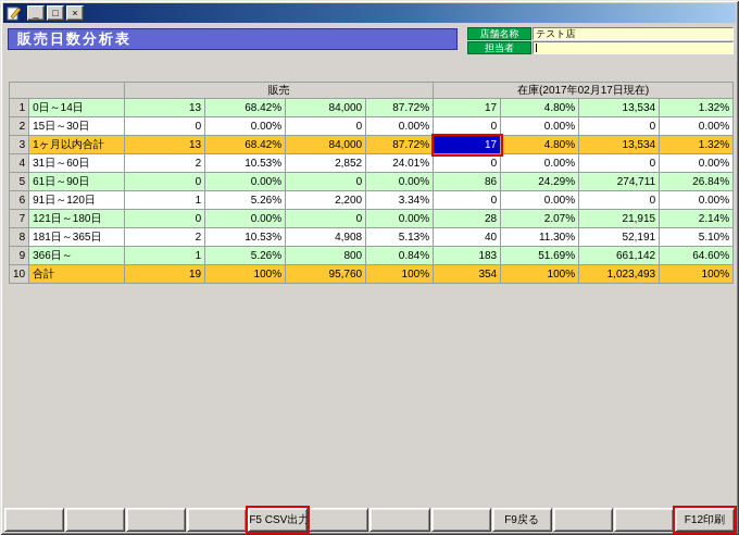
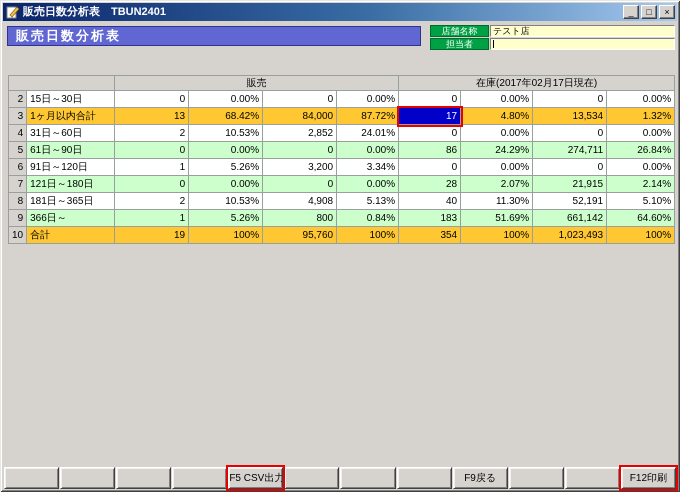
+ 販売日数分析表 TBUN2401
  _
  □
  ×
  販売日数分析表
  店舗名称
  テスト店
  担当者
  	販売	在庫(2017年02月17日現在)
- 1	0日～14日	13	68.42%	84,000	87.72%	17	4.80%	13,534	1.32%
  2	15日～30日	0	0.00%	0	0.00%	0	0.00%	0	0.00%
  3	1ヶ月以内合計	13	68.42%	84,000	87.72%	17	4.80%	13,534	1.32%
  4	31日～60日	2	10.53%	2,852	24.01%	0	0.00%	0	0.00%
  5	61日～90日	0	0.00%	0	0.00%	86	24.29%	274,711	26.84%
- 6	91日～120日	1	5.26%	2,200	3.34%	0	0.00%	0	0.00%
+ 6	91日～120日	1	5.26%	3,200	3.34%	0	0.00%	0	0.00%
  7	121日～180日	0	0.00%	0	0.00%	28	2.07%	21,915	2.14%
  8	181日～365日	2	10.53%	4,908	5.13%	40	11.30%	52,191	5.10%
  9	366日～	1	5.26%	800	0.84%	183	51.69%	661,142	64.60%
  10	合計	19	100%	95,760	100%	354	100%	1,023,493	100%
  F5 CSV出力
  F9戻る
  F12印刷
